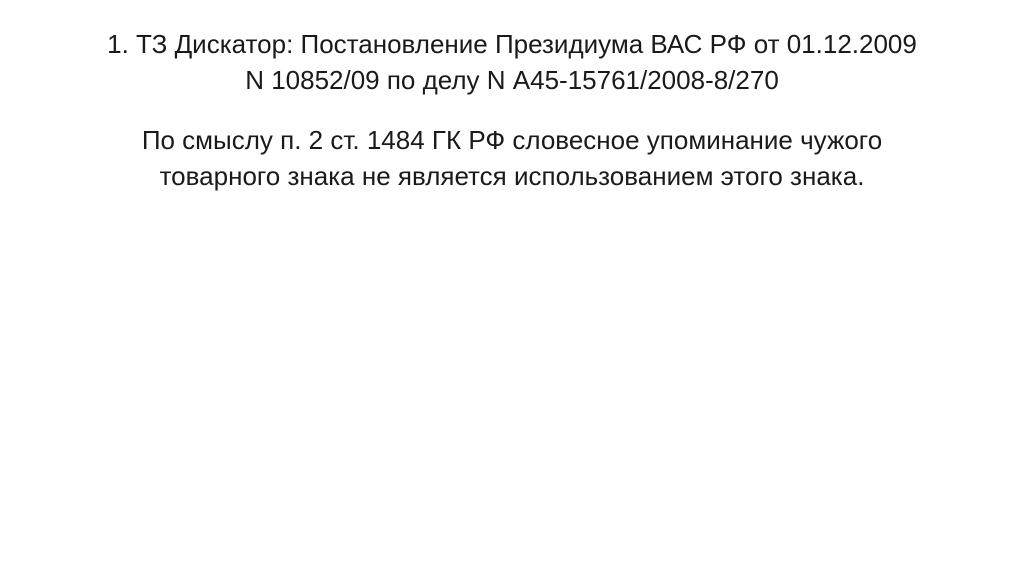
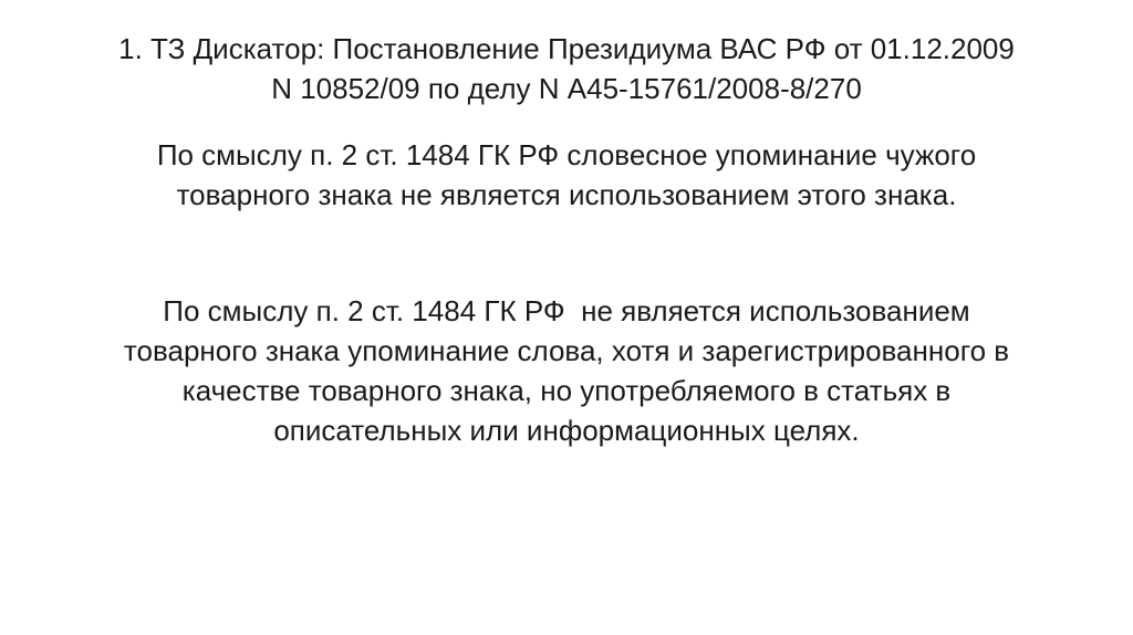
  1. ТЗ Дискатор: Постановление Президиума ВАС РФ от 01.12.2009
  N 10852/09 по делу N А45-15761/2008-8/270
  По смыслу п. 2 ст. 1484 ГК РФ словесное упоминание чужого
  товарного знака не является использованием этого знака.
+ По смыслу п. 2 ст. 1484 ГК РФ не является использованием
+ товарного знака упоминание слова, хотя и зарегистрированного в
+ качестве товарного знака, но употребляемого в статьях в
+ описательных или информационных целях.
